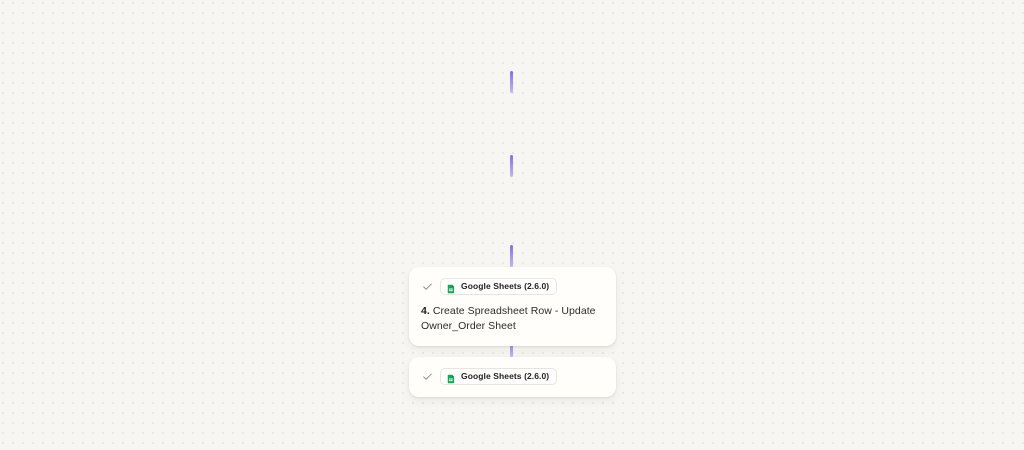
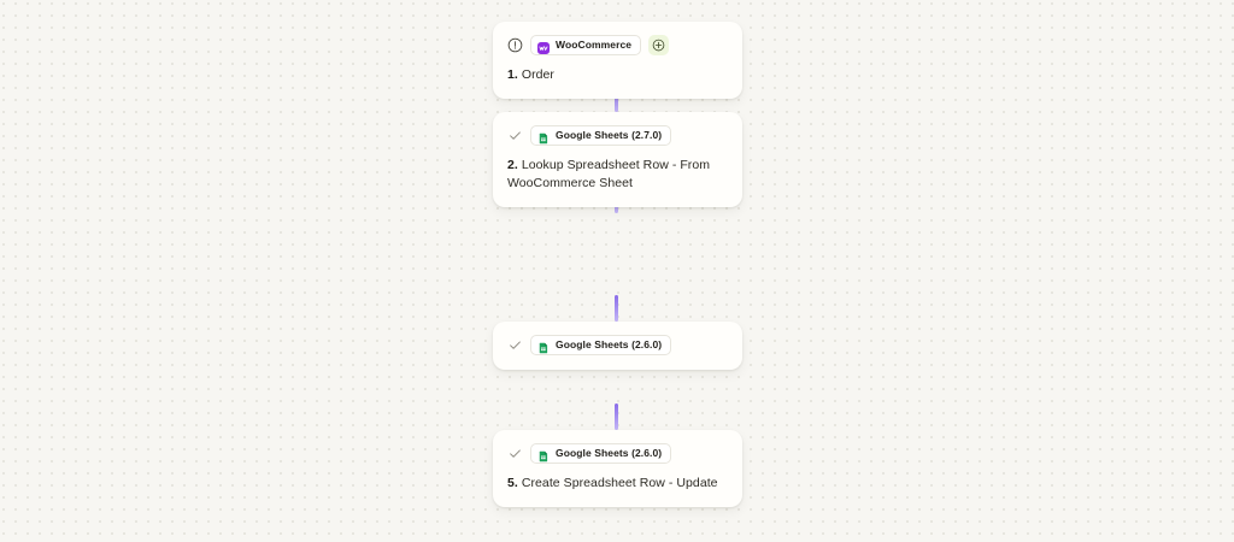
+ WooCommerce
+ 1. Order
+ Google Sheets (2.7.0)
+ 2. Lookup Spreadsheet Row - From WooCommerce Sheet
  Google Sheets (2.6.0)
- 4. Create Spreadsheet Row - Update Owner_Order Sheet
  Google Sheets (2.6.0)
+ 5. Create Spreadsheet Row - Update
